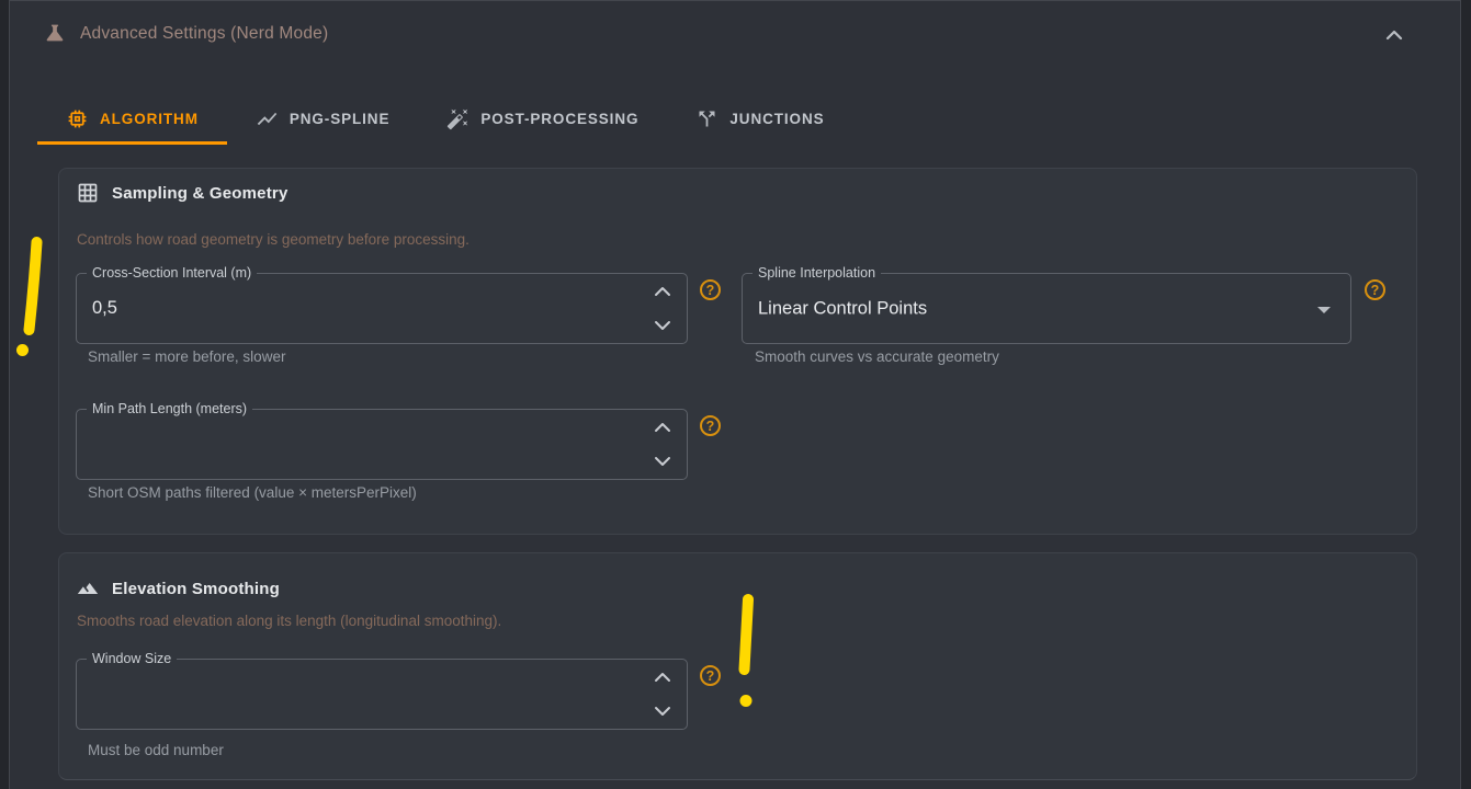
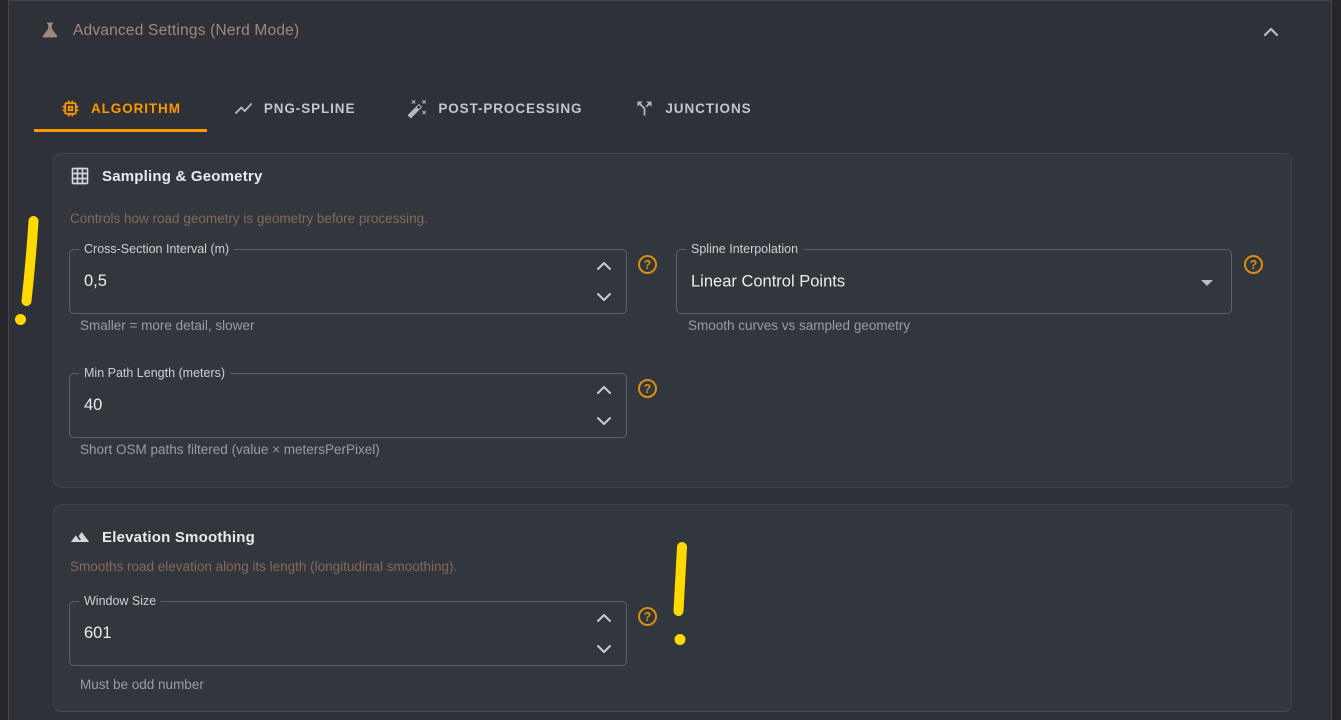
  Advanced Settings (Nerd Mode)
  ALGORITHM
  PNG-SPLINE
  POST-PROCESSING
  JUNCTIONS
  Sampling & Geometry
  Controls how road geometry is geometry before processing.
  Cross-Section Interval (m)
  0,5
  ?
- Smaller = more before, slower
+ Smaller = more detail, slower
  Spline Interpolation
  Linear Control Points
  ?
- Smooth curves vs accurate geometry
+ Smooth curves vs sampled geometry
  Min Path Length (meters)
+ 40
  ?
  Short OSM paths filtered (value × metersPerPixel)
  Elevation Smoothing
  Smooths road elevation along its length (longitudinal smoothing).
  Window Size
+ 601
  ?
  Must be odd number
